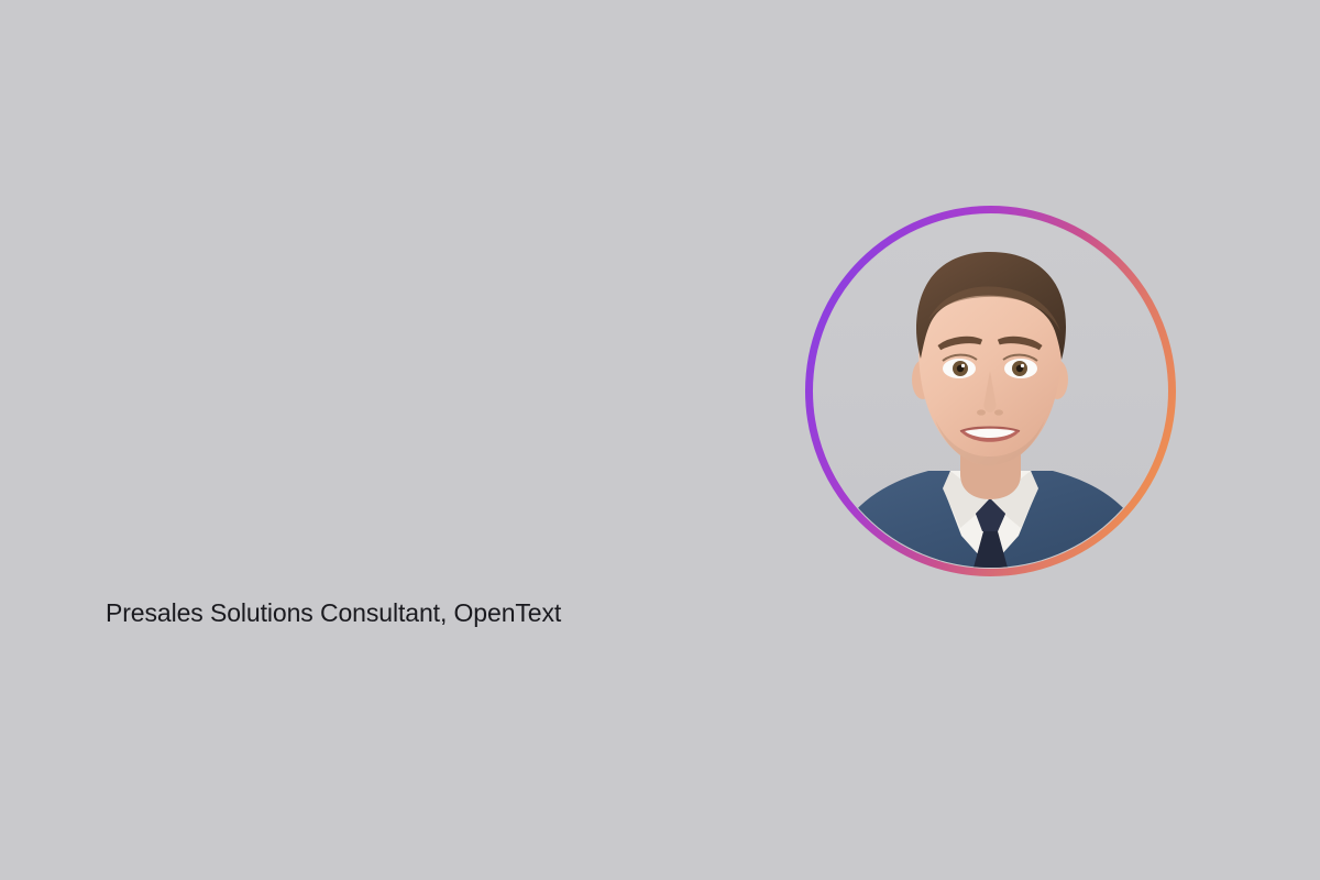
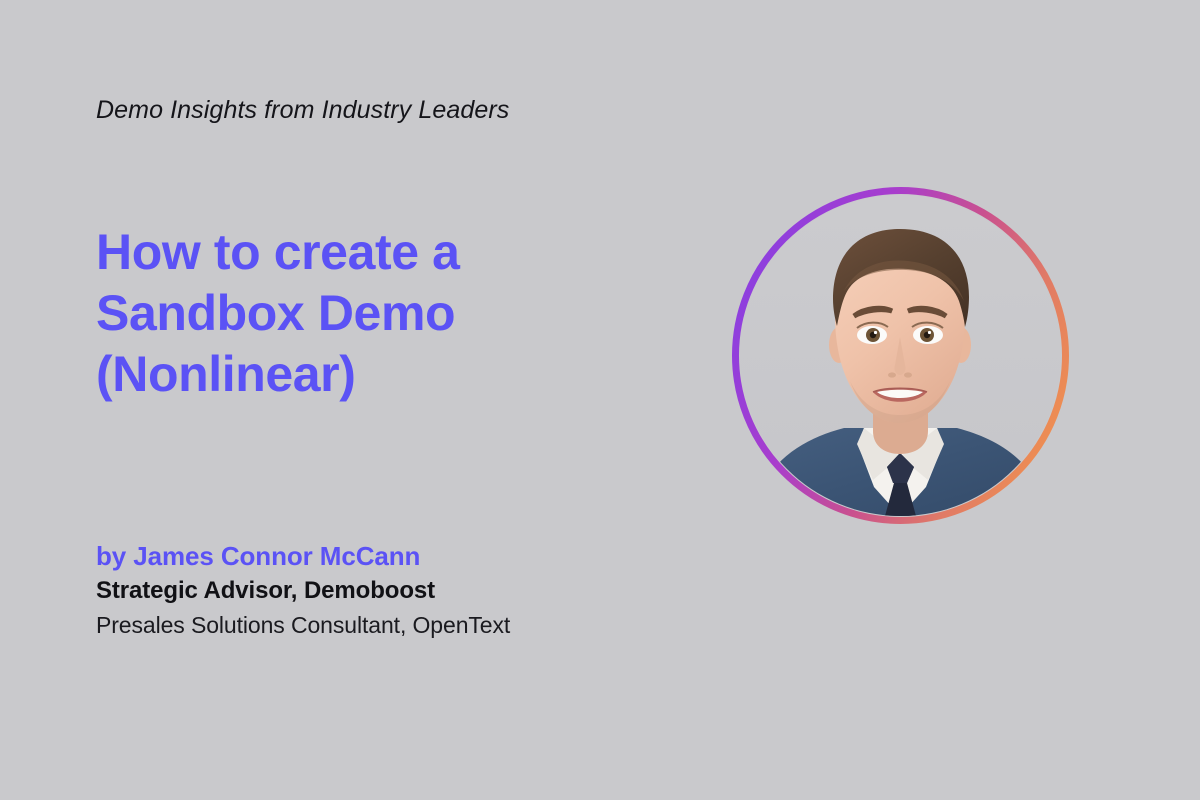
+ Demo Insights from Industry Leaders
+ How to create a Sandbox Demo (Nonlinear)
+ by James Connor McCann
+ Strategic Advisor, Demoboost
  Presales Solutions Consultant, OpenText
